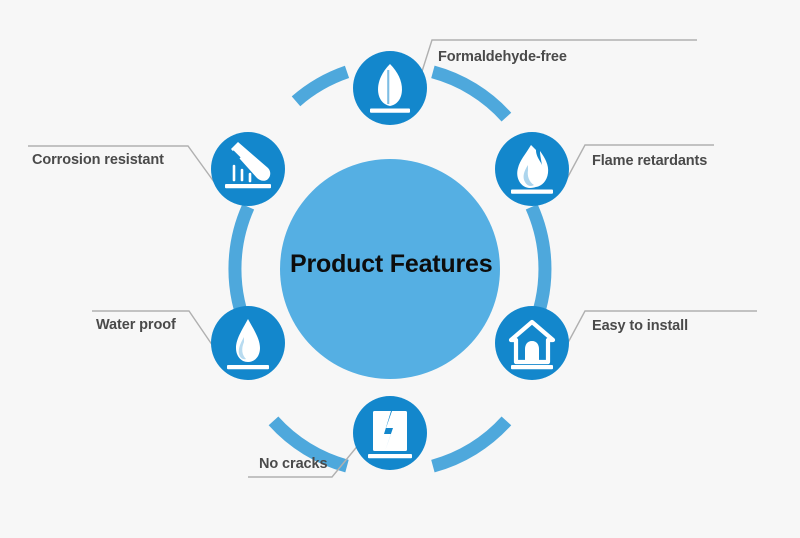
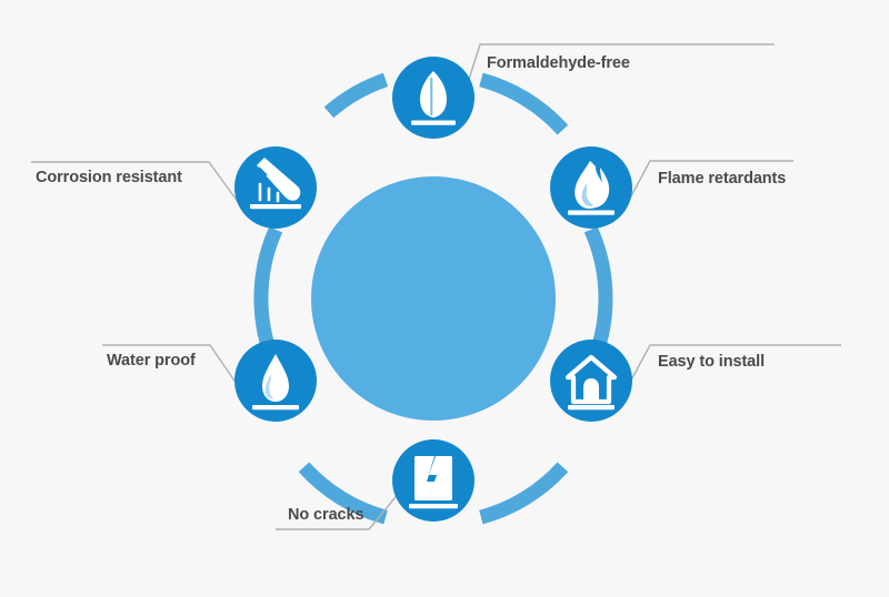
- Product Features
  Formaldehyde-free
  Flame retardants
  Easy to install
  No cracks
  Water proof
  Corrosion resistant
